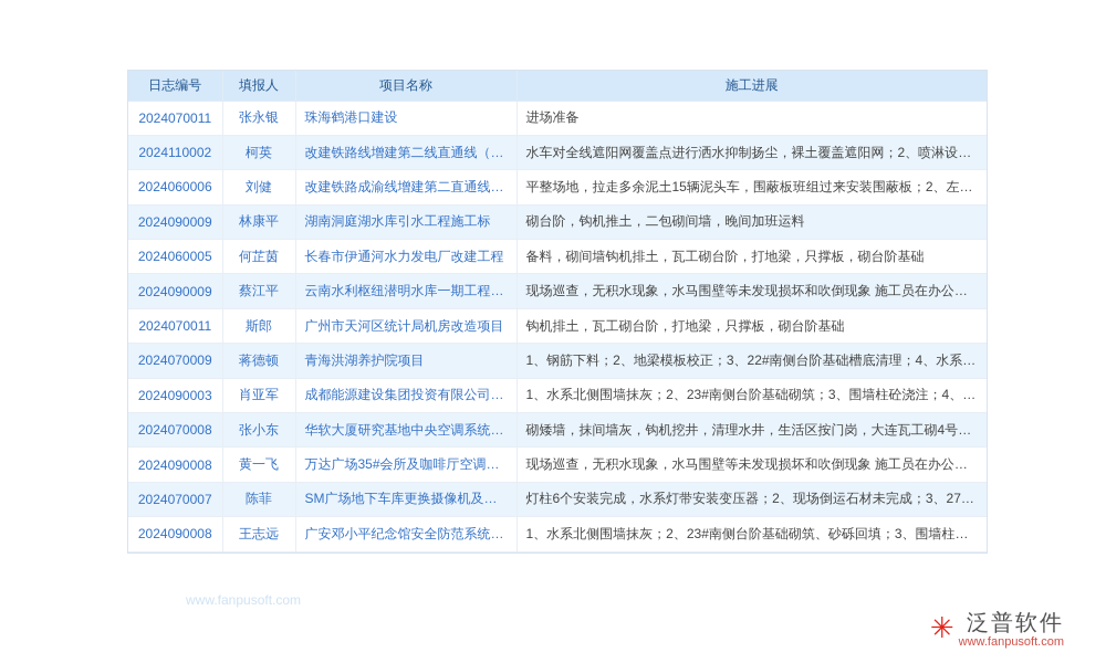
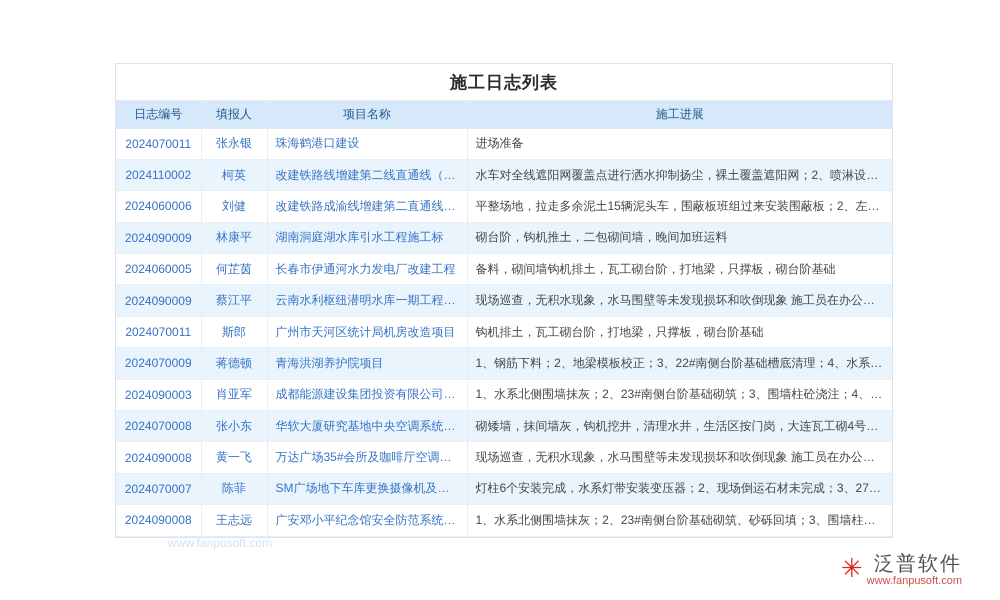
  www.fanpusoft.com
+ 施工日志列表
  日志编号	填报人	项目名称	施工进展
  2024070011	张永银	珠海鹤港口建设	进场准备
  2024110002	柯英	改建铁路线增建第二线直通线（成都	水车对全线遮阳网覆盖点进行洒水抑制扬尘，裸土覆盖遮阳网；2、喷淋设施材
  2024060006	刘健	改建铁路成渝线增建第二直通线（成	平整场地，拉走多余泥土15辆泥头车，围蔽板班组过来安装围蔽板；2、左辅道
  2024090009	林康平	湖南洞庭湖水库引水工程施工标	砌台阶，钩机推土，二包砌间墙，晚间加班运料
  2024060005	何芷茵	长春市伊通河水力发电厂改建工程	备料，砌间墙钩机排土，瓦工砌台阶，打地梁，只撑板，砌台阶基础
  2024090009	蔡江平	云南水利枢纽潜明水库一期工程施工	现场巡查，无积水现象，水马围壁等未发现损坏和吹倒现象 施工员在办公室做
  2024070011	斯郎	广州市天河区统计局机房改造项目	钩机排土，瓦工砌台阶，打地梁，只撑板，砌台阶基础
  2024070009	蒋德顿	青海洪湖养护院项目	1、钢筋下料；2、地梁模板校正；3、22#南侧台阶基础槽底清理；4、水系抹保
  2024090003	肖亚军	成都能源建设集团投资有限公司临时	1、水系北侧围墙抹灰；2、23#南侧台阶基础砌筑；3、围墙柱砼浇注；4、22#.
  2024070008	张小东	华软大厦研究基地中央空调系统工程	砌矮墙，抹间墙灰，钩机挖井，清理水井，生活区按门岗，大连瓦工砌4号楼理
  2024090008	黄一飞	万达广场35#会所及咖啡厅空调安装.	现场巡查，无积水现象，水马围壁等未发现损坏和吹倒现象 施工员在办公室做
  2024070007	陈菲	SM广场地下车库更换摄像机及硬盘	灯柱6个安装完成，水系灯带安装变压器；2、现场倒运石材未完成；3、27#北
  2024090008	王志远	广安邓小平纪念馆安全防范系统维护	1、水系北侧围墙抹灰；2、23#南侧台阶基础砌筑、砂砾回填；3、围墙柱浇筑1
  ✳
  泛普软件
  www.fanpusoft.com
